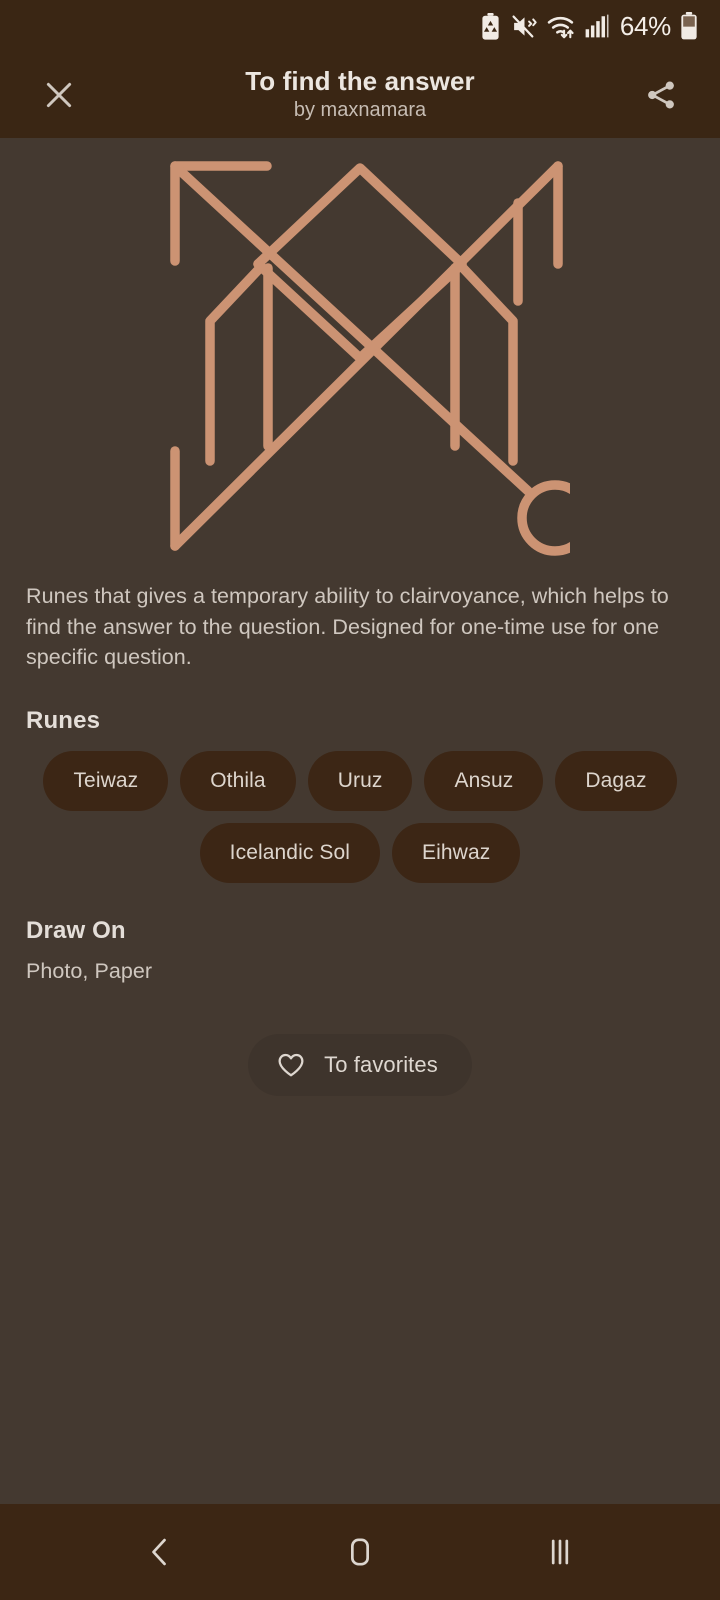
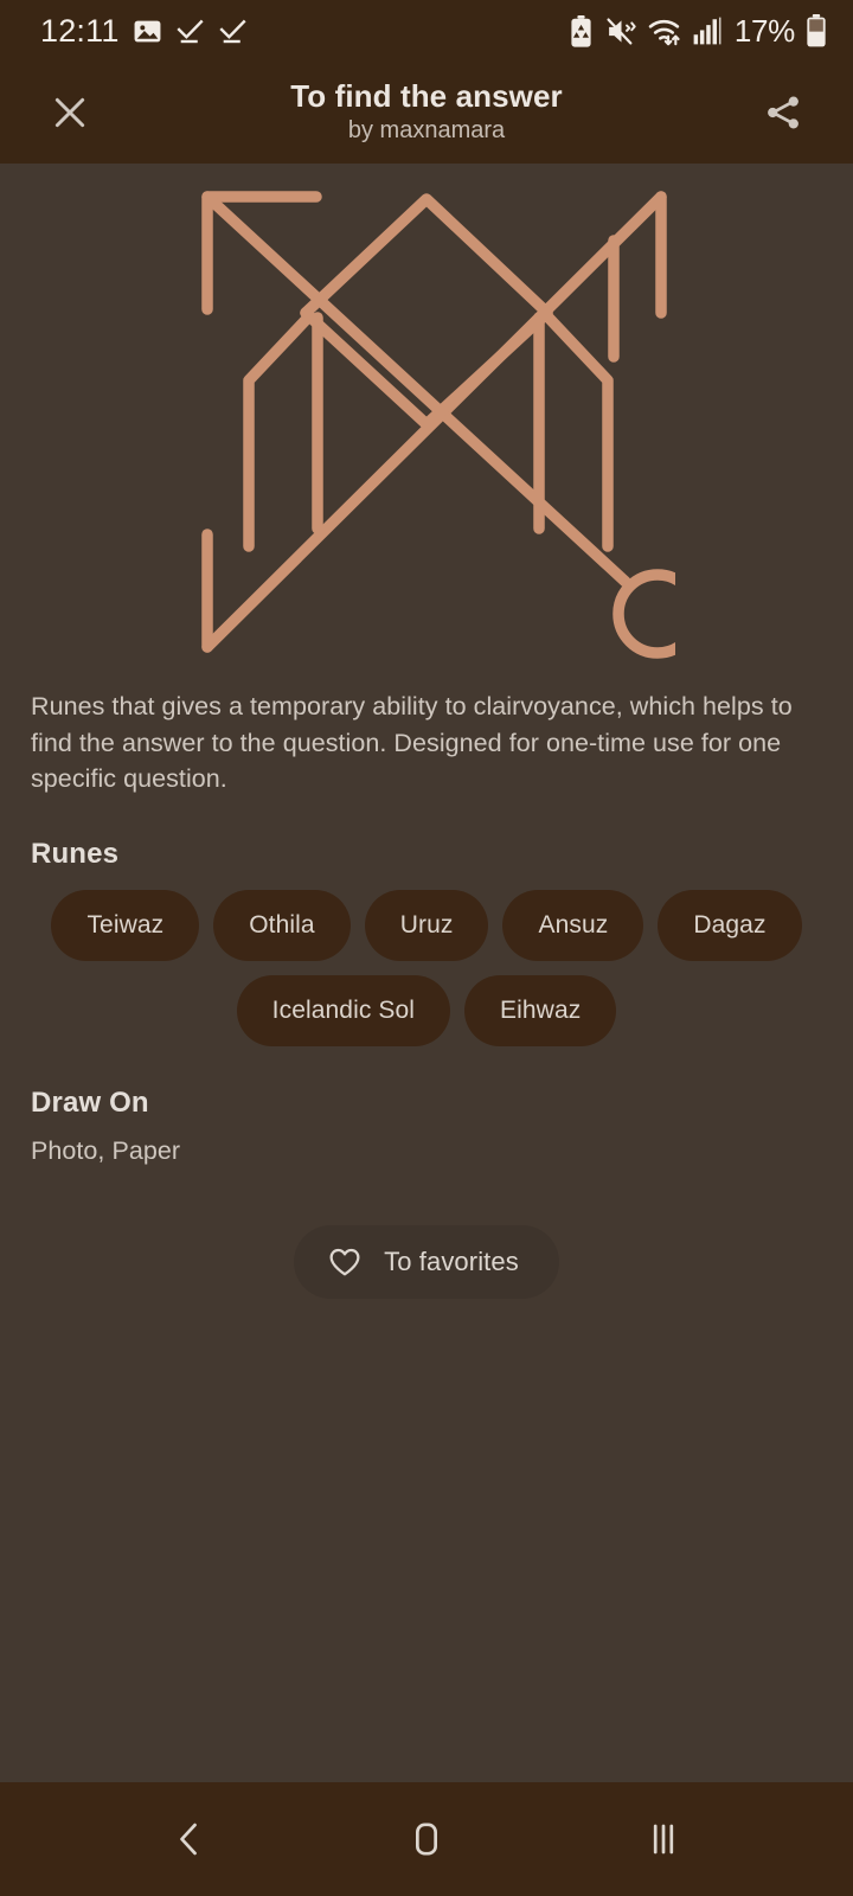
+ 12:11
- 64%
+ 17%
  To find the answer
  by maxnamara
  Runes that gives a temporary ability to clairvoyance, which helps to find the answer to the question. Designed for one-time use for one specific question.
  Runes
  Teiwaz
  Othila
  Uruz
  Ansuz
  Dagaz
  Icelandic Sol
  Eihwaz
  Draw On
  Photo, Paper
  To favorites
